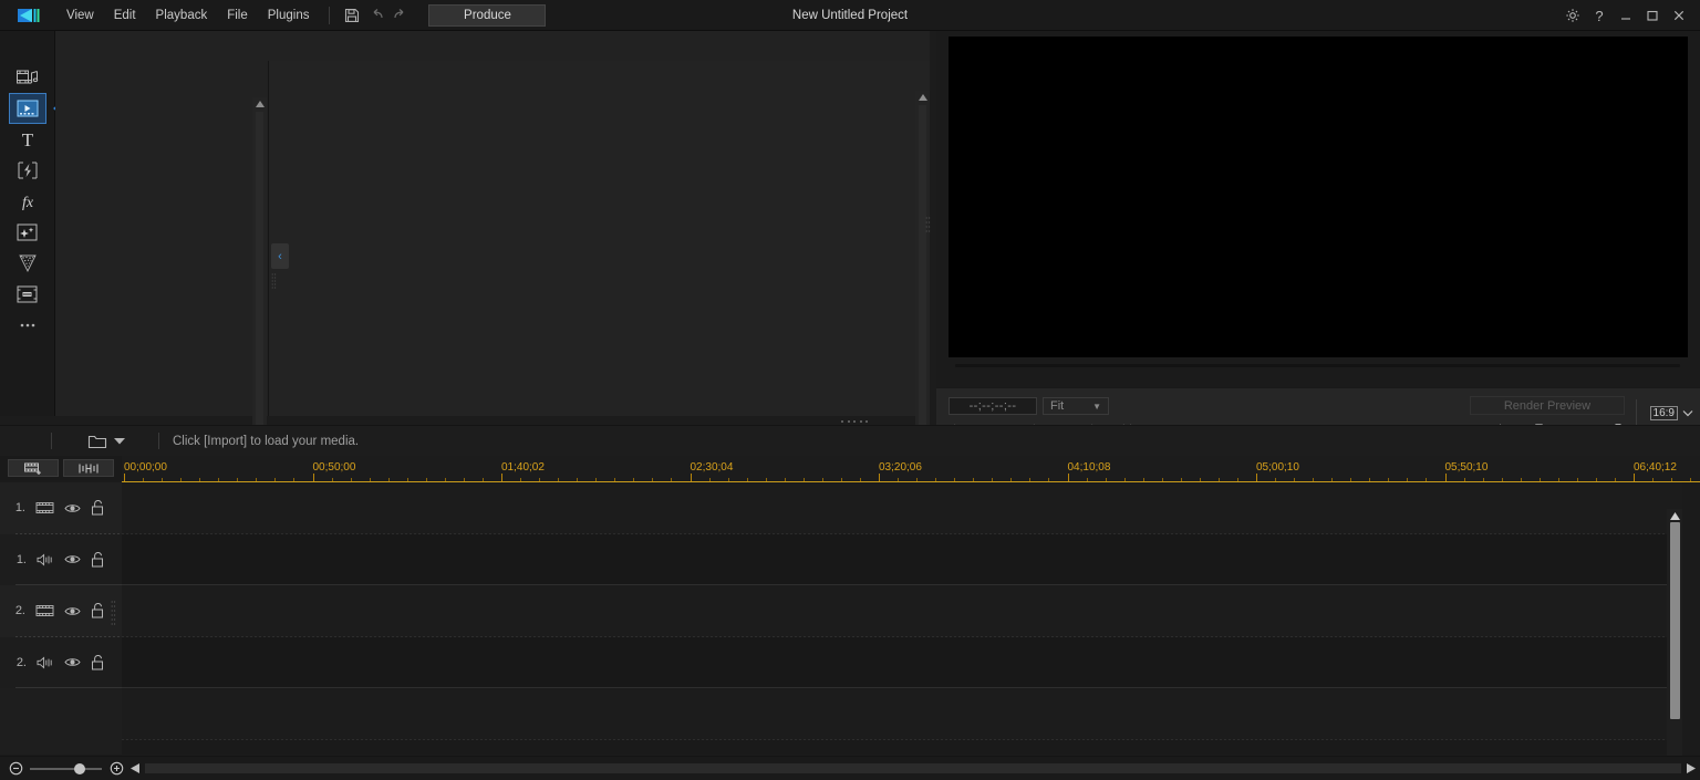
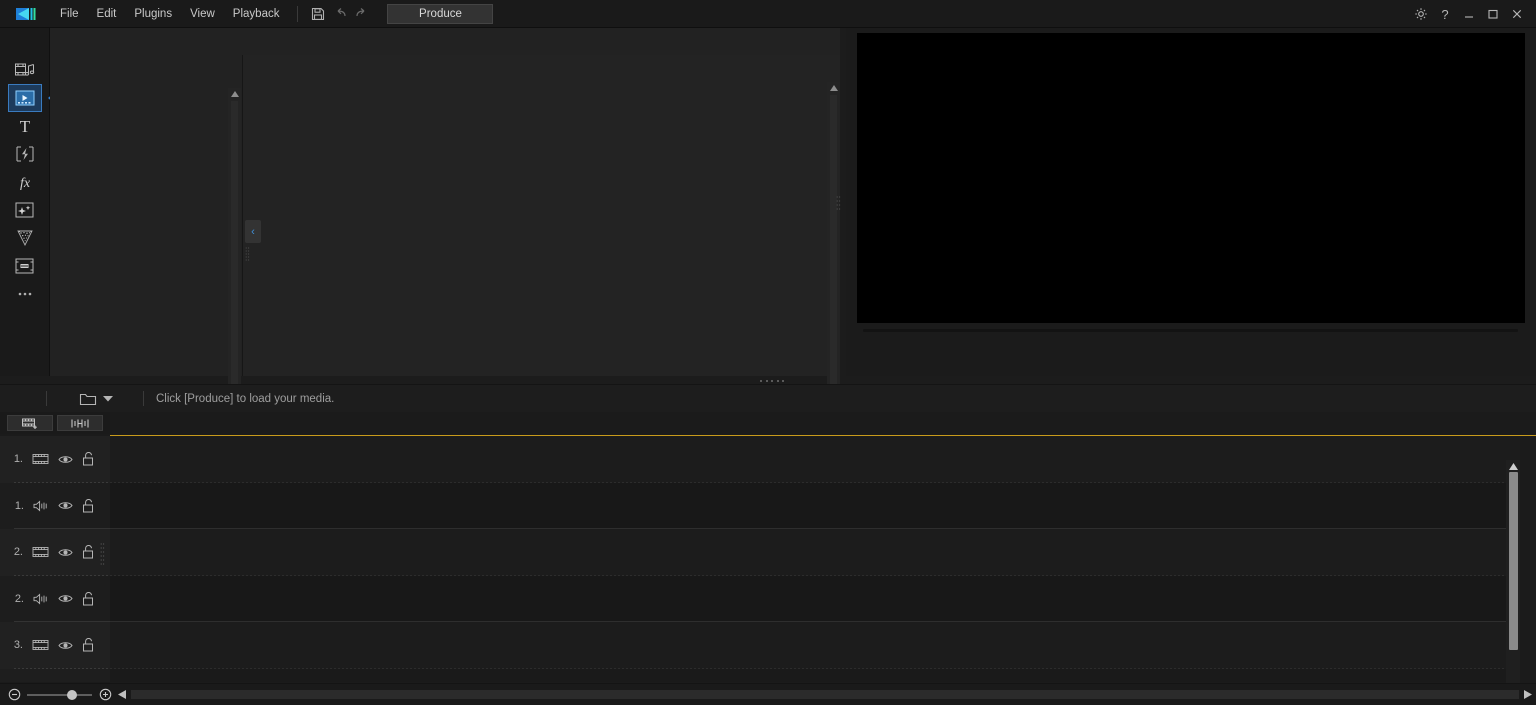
- View
+ File
  Edit
- Playback
+ Plugins
- File
+ View
- Plugins
+ Playback
  Produce
- New Untitled Project
  ?
  T
  fx
  ‹
- --;--;--;--
- Fit
- ▼
- Render Preview
- 16:9
- Click [Import] to load your media.
+ Click [Produce] to load your media.
- 00;00;00
- 00;50;00
- 01;40;02
- 02;30;04
- 03;20;06
- 04;10;08
- 05;00;10
- 05;50;10
- 06;40;12
  1.
  1.
  2.
  2.
+ 3.
